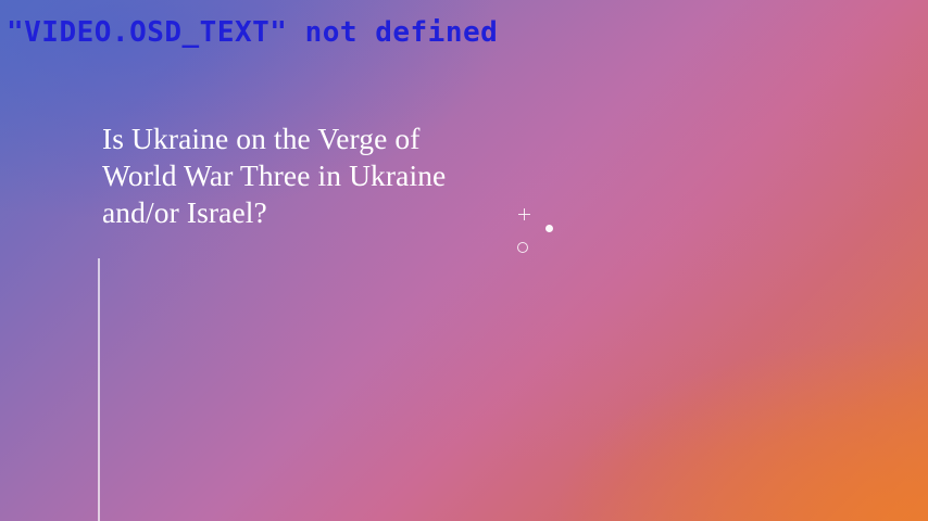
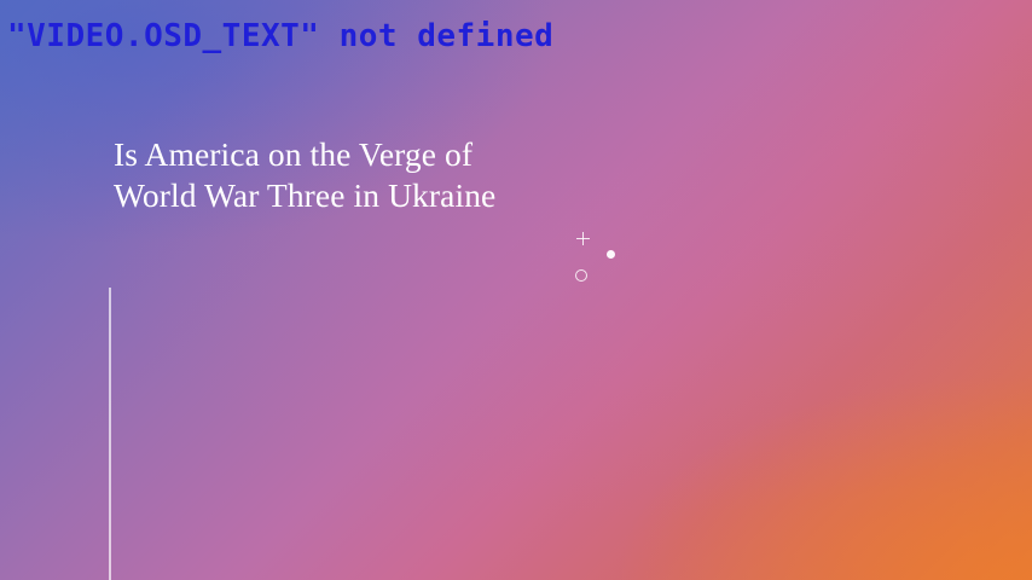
  "VIDEO.OSD_TEXT" not defined
- Is Ukraine on the Verge of
+ Is America on the Verge of
  World War Three in Ukraine
- and/or Israel?
